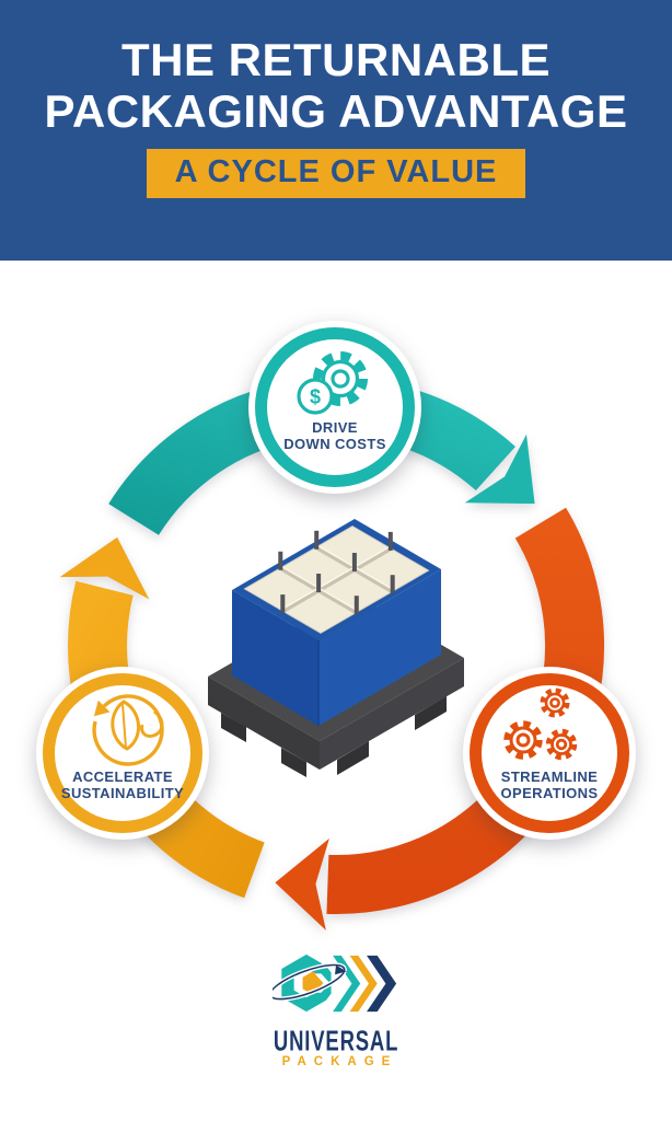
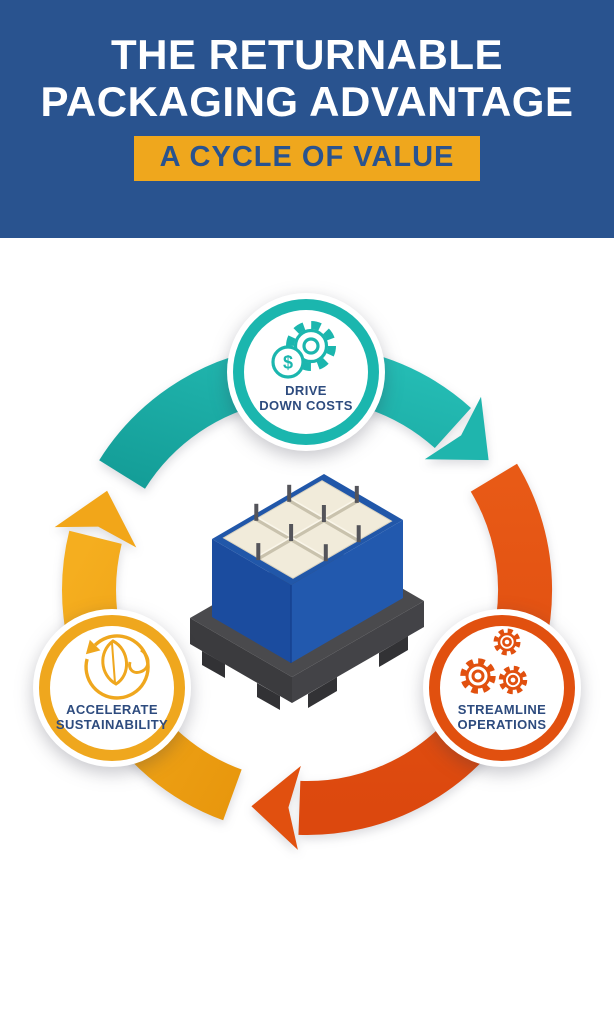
  THE RETURNABLE
  PACKAGING ADVANTAGE
  A CYCLE OF VALUE
  $
  DRIVE
  DOWN COSTS
  STREAMLINE
  OPERATIONS
  ACCELERATE
  SUSTAINABILITY
- UNIVERSAL
- PACKAGE
